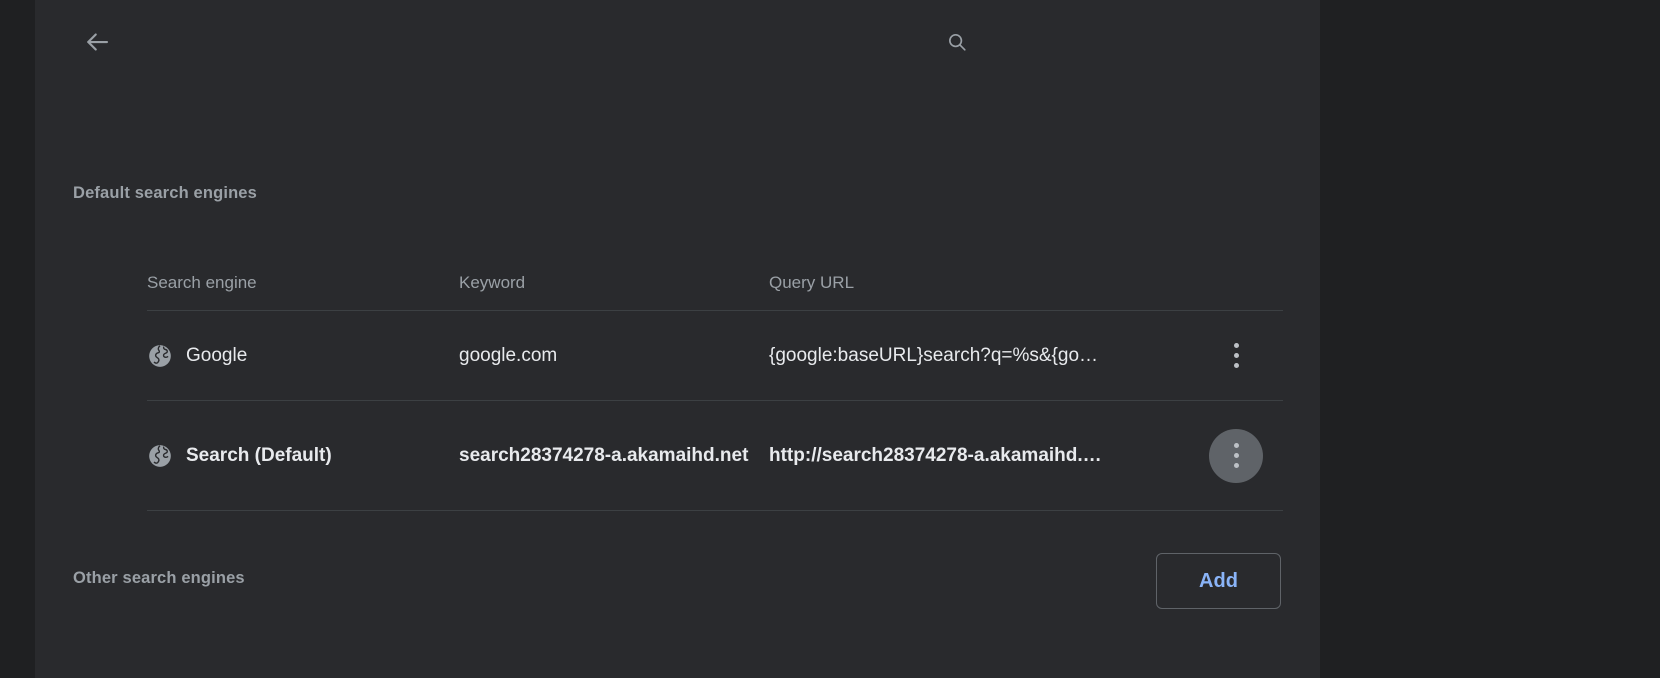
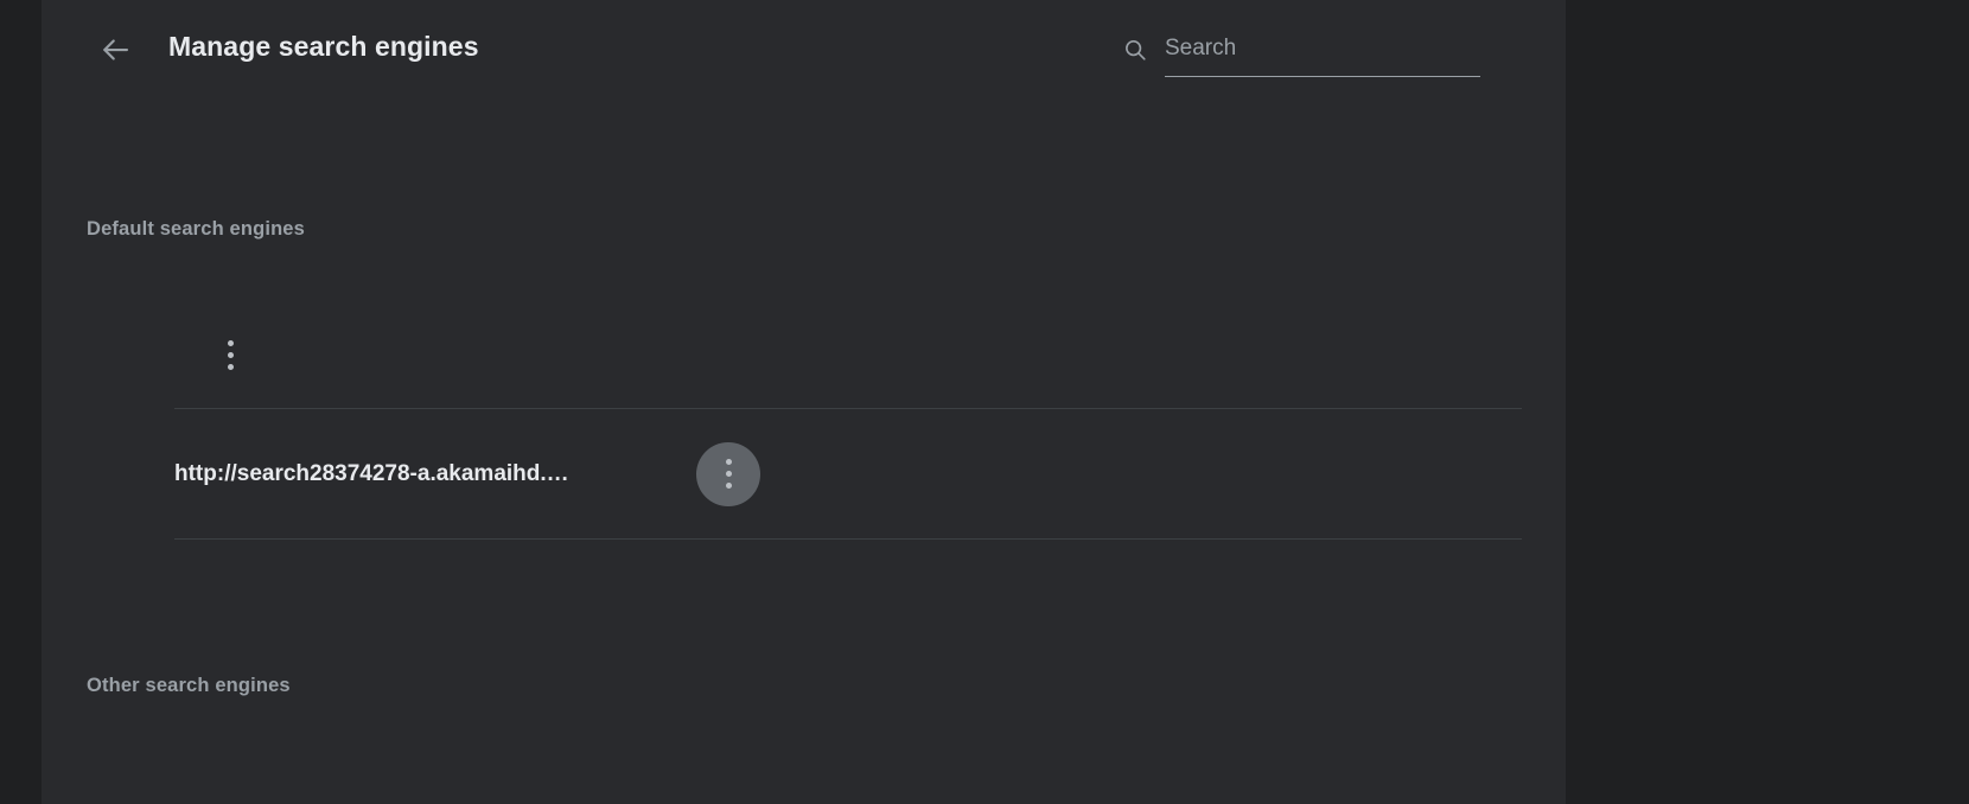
+ Manage search engines
+ Search
  Default search engines
- Search engine
- Keyword
- Query URL
- Google
- google.com
- {google:baseURL}search?q=%s&{go…
- Search (Default)
- search28374278-a.akamaihd.net
  http://search28374278-a.akamaihd.…
  Other search engines
- Add
